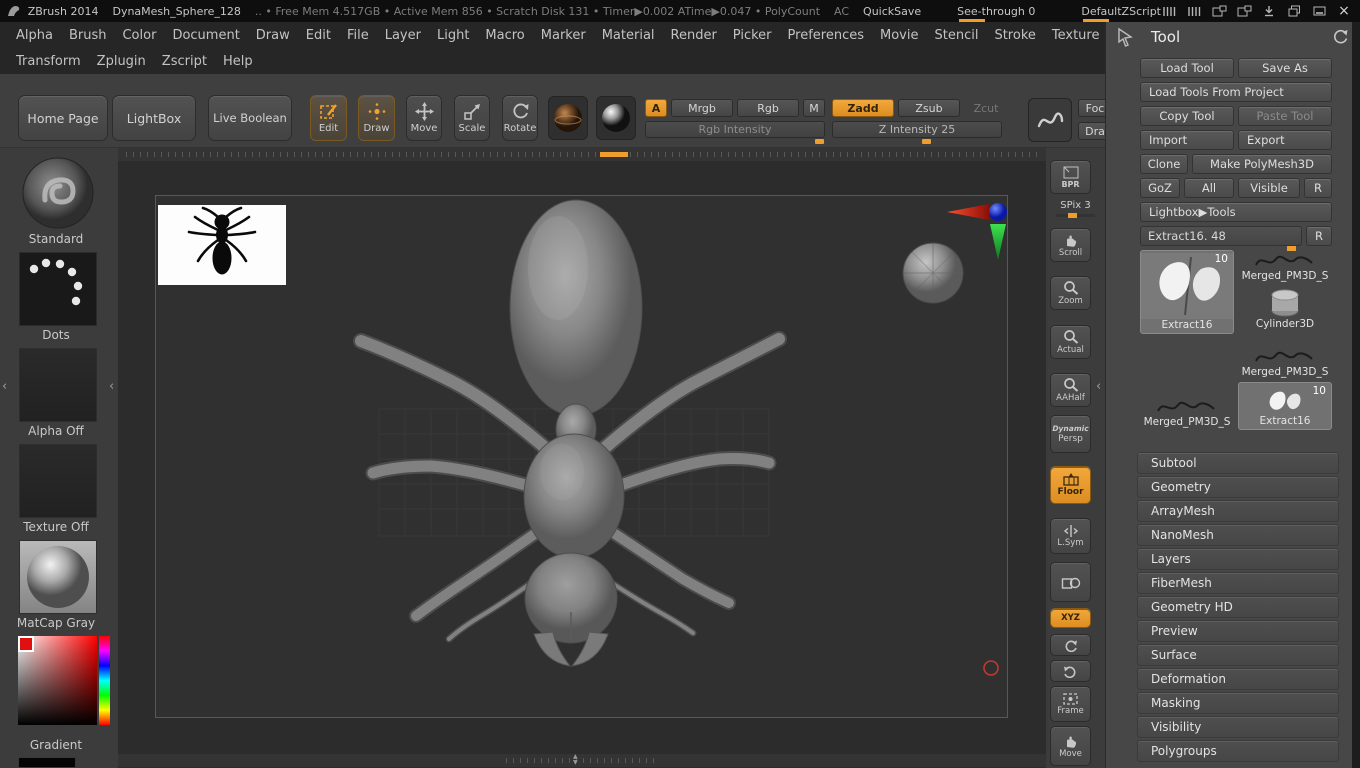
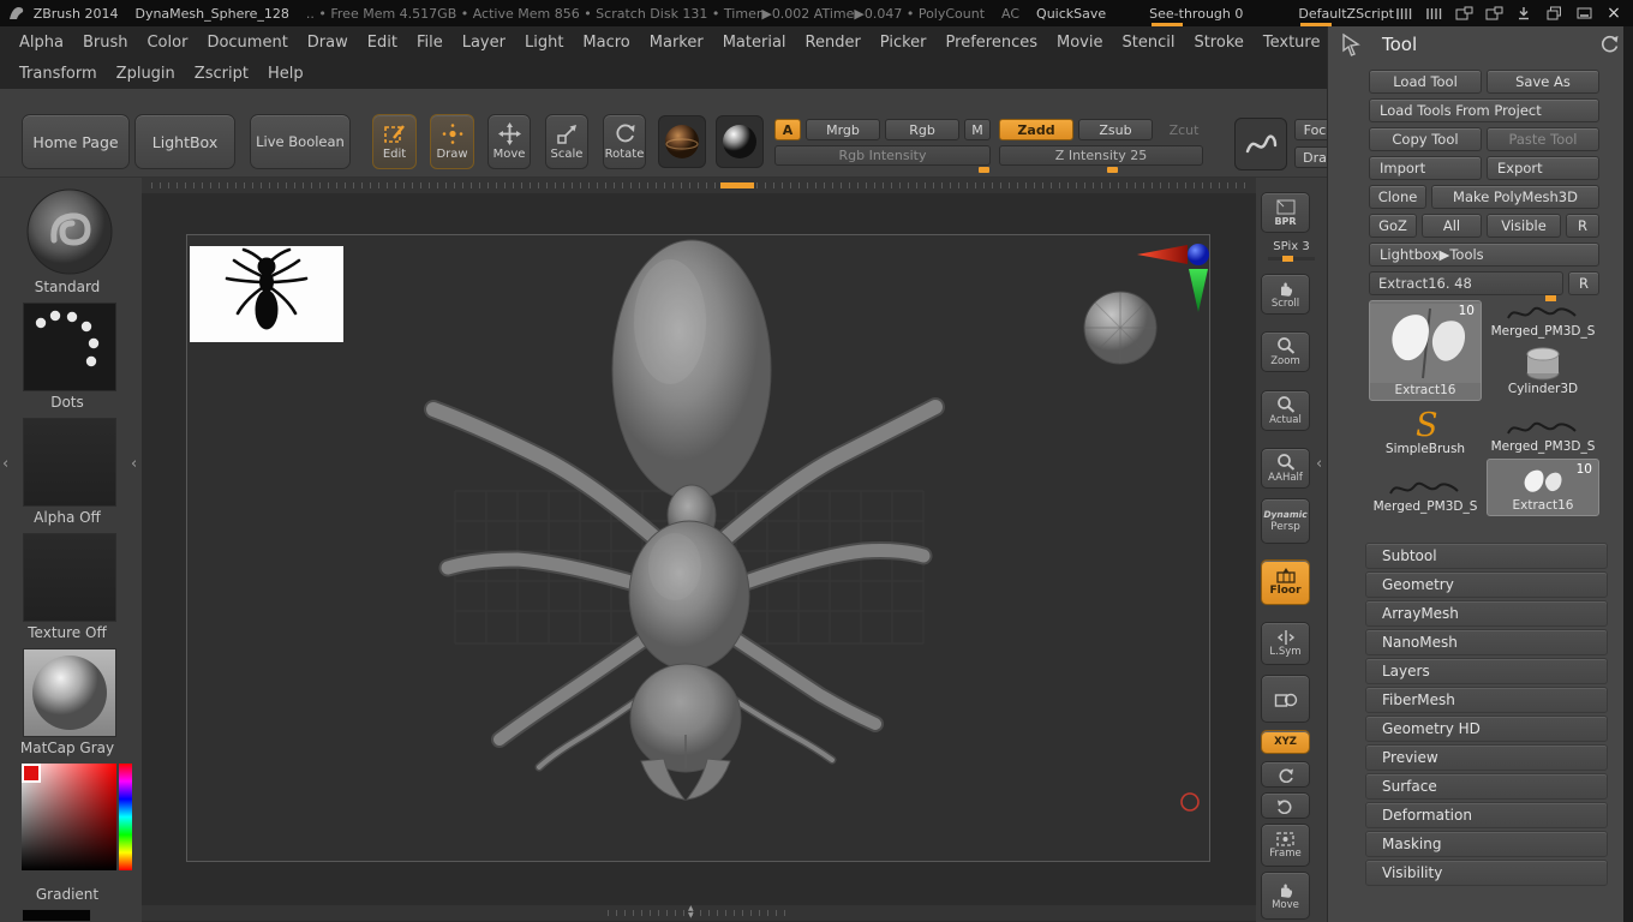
  ZBrush 2014
  DynaMesh_Sphere_128
  .. • Free Mem 4.517GB • Active Mem 856 • Scratch Disk 131 • Timer▶0.002 ATime▶0.047 • PolyCount
  AC
  QuickSave
  See-through 0
  DefaultZScript
  ×
  Alpha
  Brush
  Color
  Document
  Draw
  Edit
  File
  Layer
  Light
  Macro
  Marker
  Material
  Render
  Picker
  Preferences
  Movie
  Stencil
  Stroke
  Texture
  Transform
  Zplugin
  Zscript
  Help
  Home Page
  LightBox
  Live Boolean
  Edit
  Draw
  Move
  Scale
  Rotate
  A
  Mrgb
  Rgb
  M
  Rgb Intensity
  Zadd
  Zsub
  Zcut
  Z Intensity 25
  Foc
  Dra
  Standard
  Dots
  Alpha Off
  Texture Off
  MatCap Gray
  Gradient
  ‹
  ‹
  BPR
  SPix 3
  Scroll
  Zoom
  Actual
  AAHalf
  Dynamic
  Persp
  Floor
  L.Sym
  XYZ
  Frame
  Move
  ‹
  Tool
  Load Tool
  Save As
  Load Tools From Project
  Copy Tool
  Paste Tool
  Import
  Export
  Clone
  Make PolyMesh3D
  GoZ
  All
  Visible
  R
  Lightbox▶Tools
  Extract16. 48
  R
  10
  Extract16
  Merged_PM3D_S
  Cylinder3D
+ S
+ SimpleBrush
  Merged_PM3D_S
  Merged_PM3D_S
  10
  Extract16
  Subtool
  Geometry
  ArrayMesh
  NanoMesh
  Layers
  FiberMesh
  Geometry HD
  Preview
  Surface
  Deformation
  Masking
  Visibility
- Polygroups
